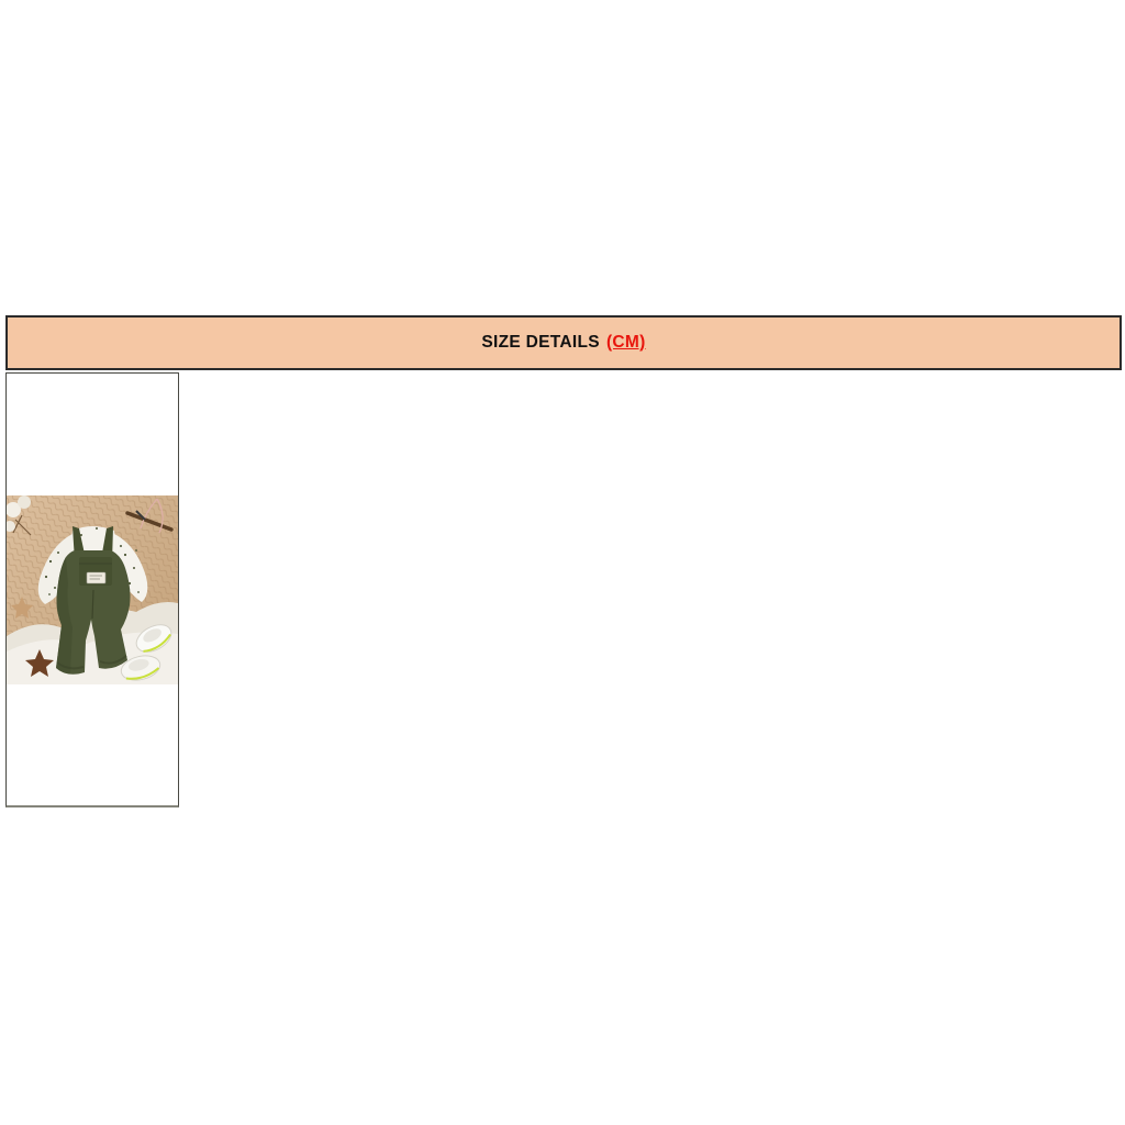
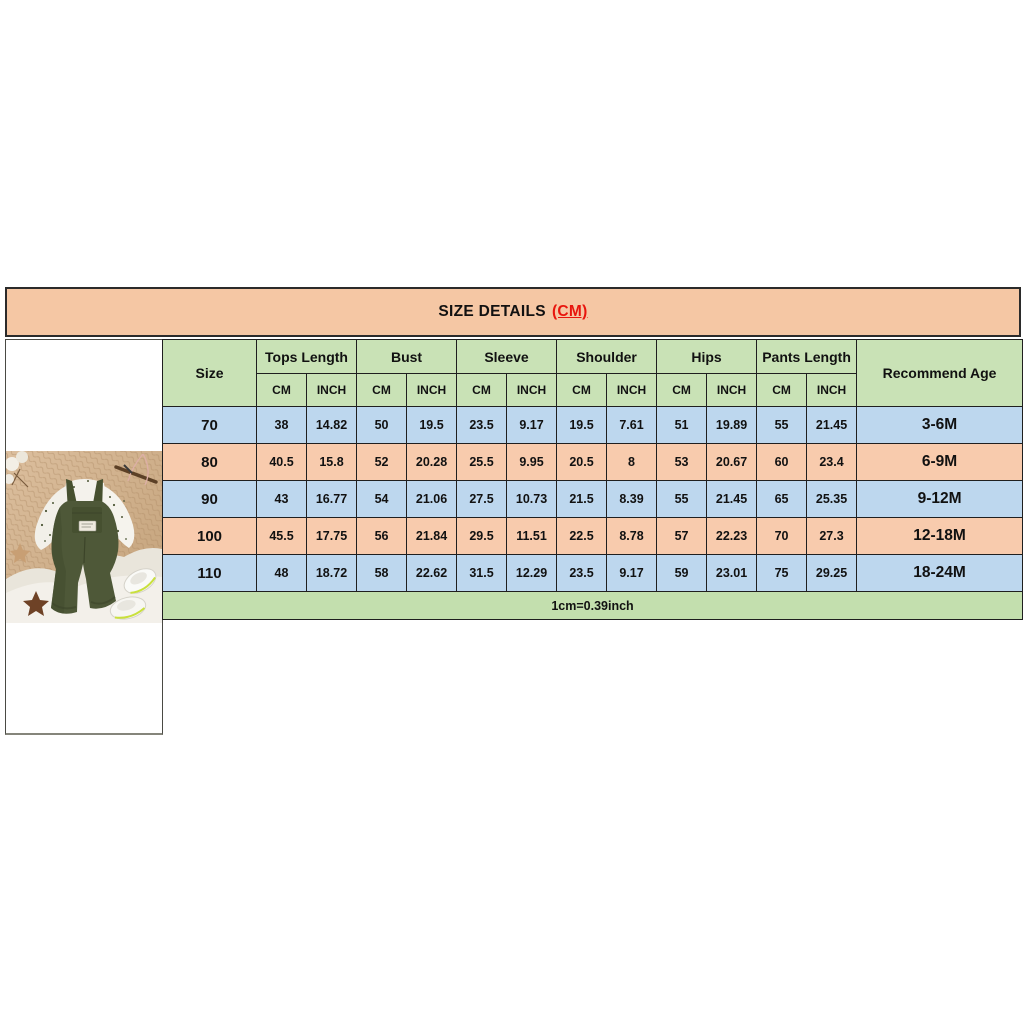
  SIZE DETAILS
  (CM)
+ Size	Tops Length	Bust	Sleeve	Shoulder	Hips	Pants Length	Recommend Age
+ CM	INCH	CM	INCH	CM	INCH	CM	INCH	CM	INCH	CM	INCH
+ 70	38	14.82	50	19.5	23.5	9.17	19.5	7.61	51	19.89	55	21.45	3-6M
+ 80	40.5	15.8	52	20.28	25.5	9.95	20.5	8	53	20.67	60	23.4	6-9M
+ 90	43	16.77	54	21.06	27.5	10.73	21.5	8.39	55	21.45	65	25.35	9-12M
+ 100	45.5	17.75	56	21.84	29.5	11.51	22.5	8.78	57	22.23	70	27.3	12-18M
+ 110	48	18.72	58	22.62	31.5	12.29	23.5	9.17	59	23.01	75	29.25	18-24M
+ 1cm=0.39inch
